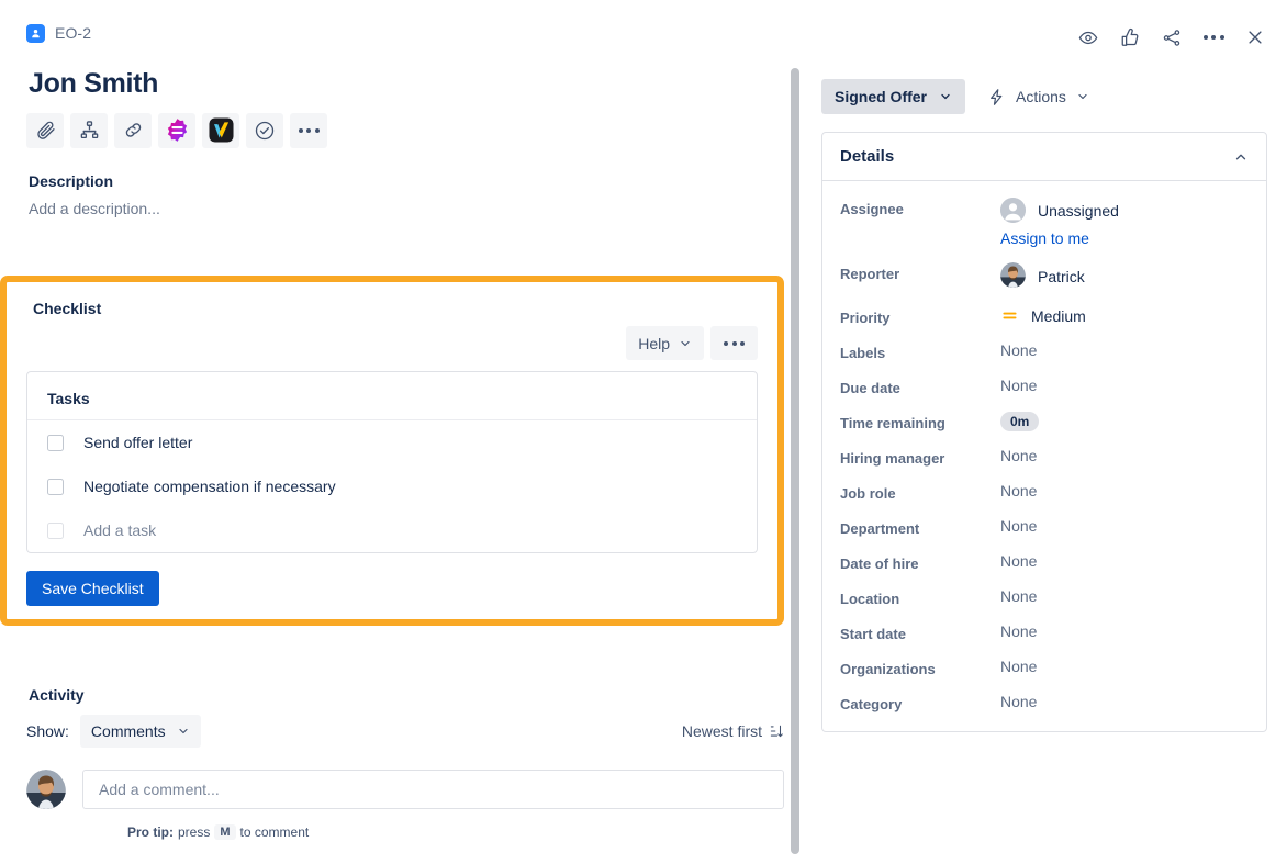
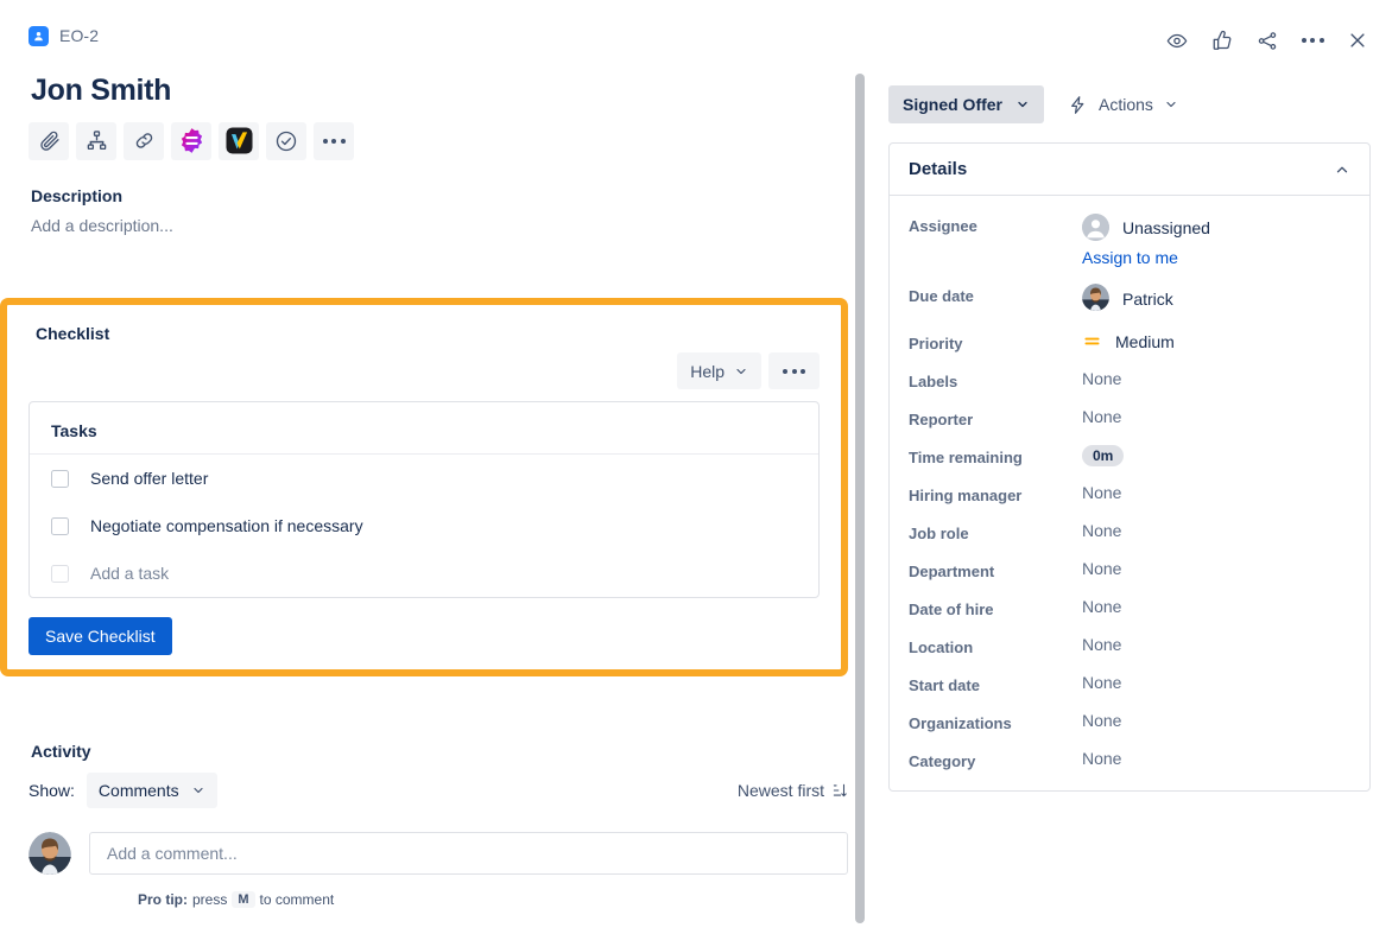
  EO-2
  Jon Smith
  Description
  Add a description...
  Checklist
  Help
  Tasks
  Send offer letter
  Negotiate compensation if necessary
  Add a task
  Save Checklist
  Activity
  Show:
  Comments
  Newest first
  Add a comment...
  Pro tip:
  press
  M
  to comment
  Signed Offer
  Actions
  Details
  Assignee
  Unassigned
  Assign to me
- Reporter
+ Due date
  Patrick
  Priority
  Medium
  Labels
  None
- Due date
+ Reporter
  None
  Time remaining
  0m
  Hiring manager
  None
  Job role
  None
  Department
  None
  Date of hire
  None
  Location
  None
  Start date
  None
  Organizations
  None
  Category
  None
